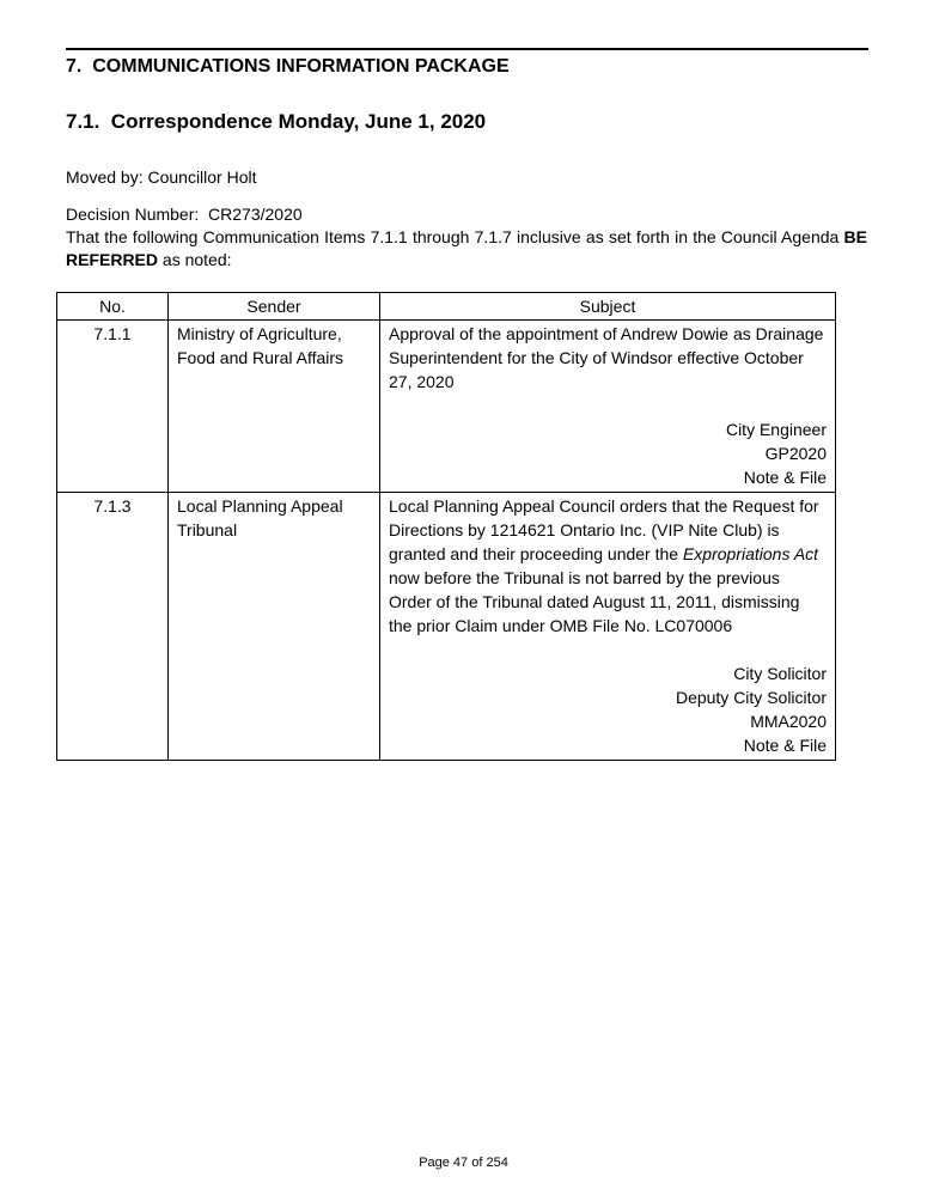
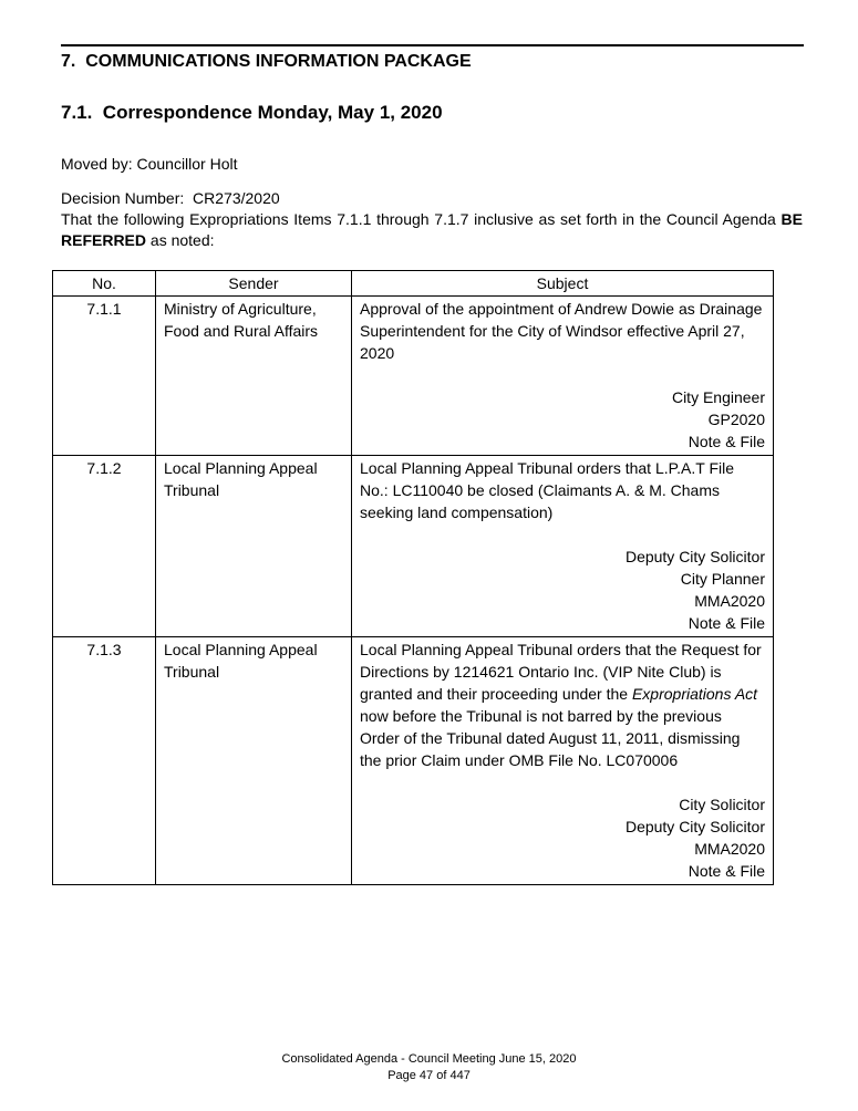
  7. COMMUNICATIONS INFORMATION PACKAGE
- 7.1. Correspondence Monday, June 1, 2020
+ 7.1. Correspondence Monday, May 1, 2020
  Moved by: Councillor Holt
  Decision Number: CR273/2020
- That the following Communication Items 7.1.1 through 7.1.7 inclusive as set forth in the Council Agenda BE REFERRED as noted:
+ That the following Expropriations Items 7.1.1 through 7.1.7 inclusive as set forth in the Council Agenda BE REFERRED as noted:
  No.	Sender	Subject
- 7.1.1	Ministry of Agriculture, Food and Rural Affairs	Approval of the appointment of Andrew Dowie as Drainage Superintendent for the City of Windsor effective October 27, 2020City EngineerGP2020Note & File
+ 7.1.1	Ministry of Agriculture, Food and Rural Affairs	Approval of the appointment of Andrew Dowie as Drainage Superintendent for the City of Windsor effective April 27, 2020City EngineerGP2020Note & File
+ 7.1.2	Local Planning Appeal Tribunal	Local Planning Appeal Tribunal orders that L.P.A.T File No.: LC110040 be closed (Claimants A. & M. Chams seeking land compensation)Deputy City SolicitorCity PlannerMMA2020Note & File
- 7.1.3	Local Planning Appeal Tribunal	Local Planning Appeal Council orders that the Request for Directions by 1214621 Ontario Inc. (VIP Nite Club) is granted and their proceeding under the Expropriations Act now before the Tribunal is not barred by the previous Order of the Tribunal dated August 11, 2011, dismissing the prior Claim under OMB File No. LC070006City SolicitorDeputy City SolicitorMMA2020Note & File
+ 7.1.3	Local Planning Appeal Tribunal	Local Planning Appeal Tribunal orders that the Request for Directions by 1214621 Ontario Inc. (VIP Nite Club) is granted and their proceeding under the Expropriations Act now before the Tribunal is not barred by the previous Order of the Tribunal dated August 11, 2011, dismissing the prior Claim under OMB File No. LC070006City SolicitorDeputy City SolicitorMMA2020Note & File
+ Consolidated Agenda - Council Meeting June 15, 2020
- Page 47 of 254
+ Page 47 of 447
